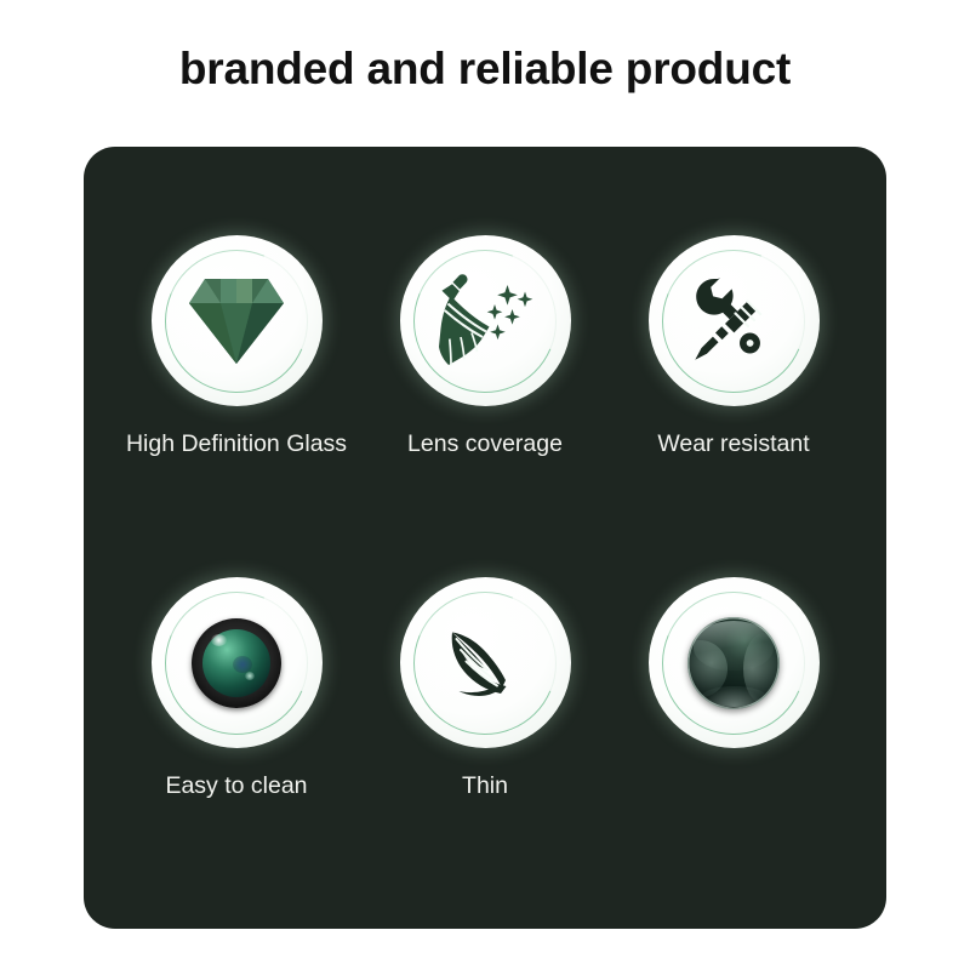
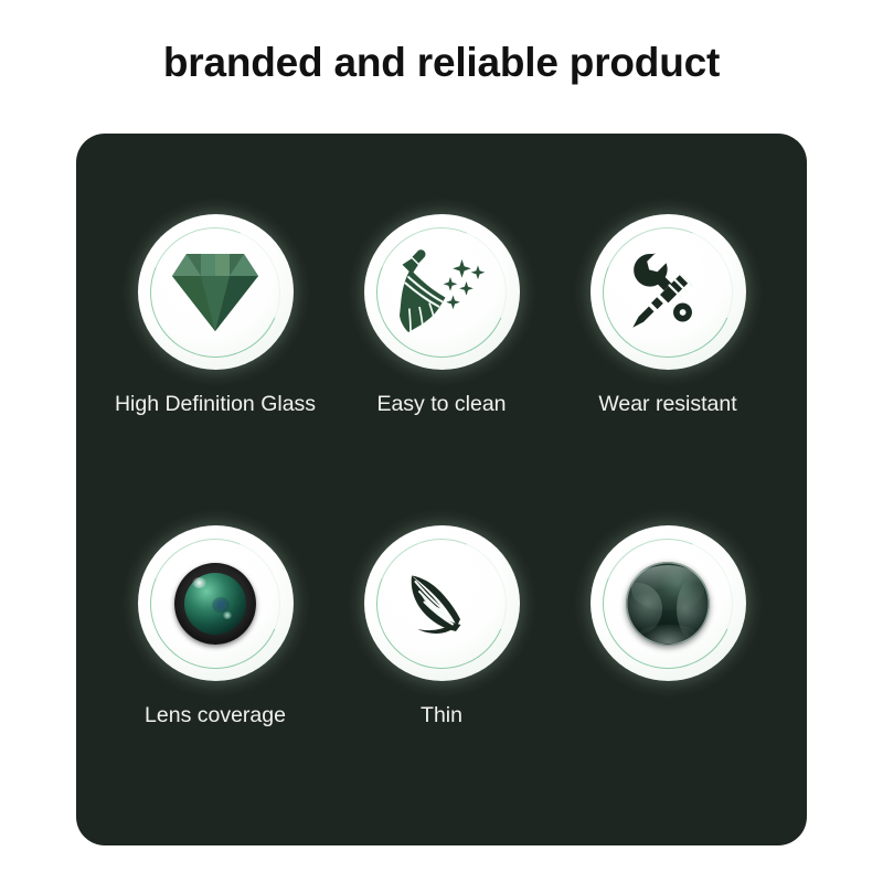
  branded and reliable product
  High Definition Glass
- Lens coverage
+ Easy to clean
  Wear resistant
- Easy to clean
+ Lens coverage
  Thin
